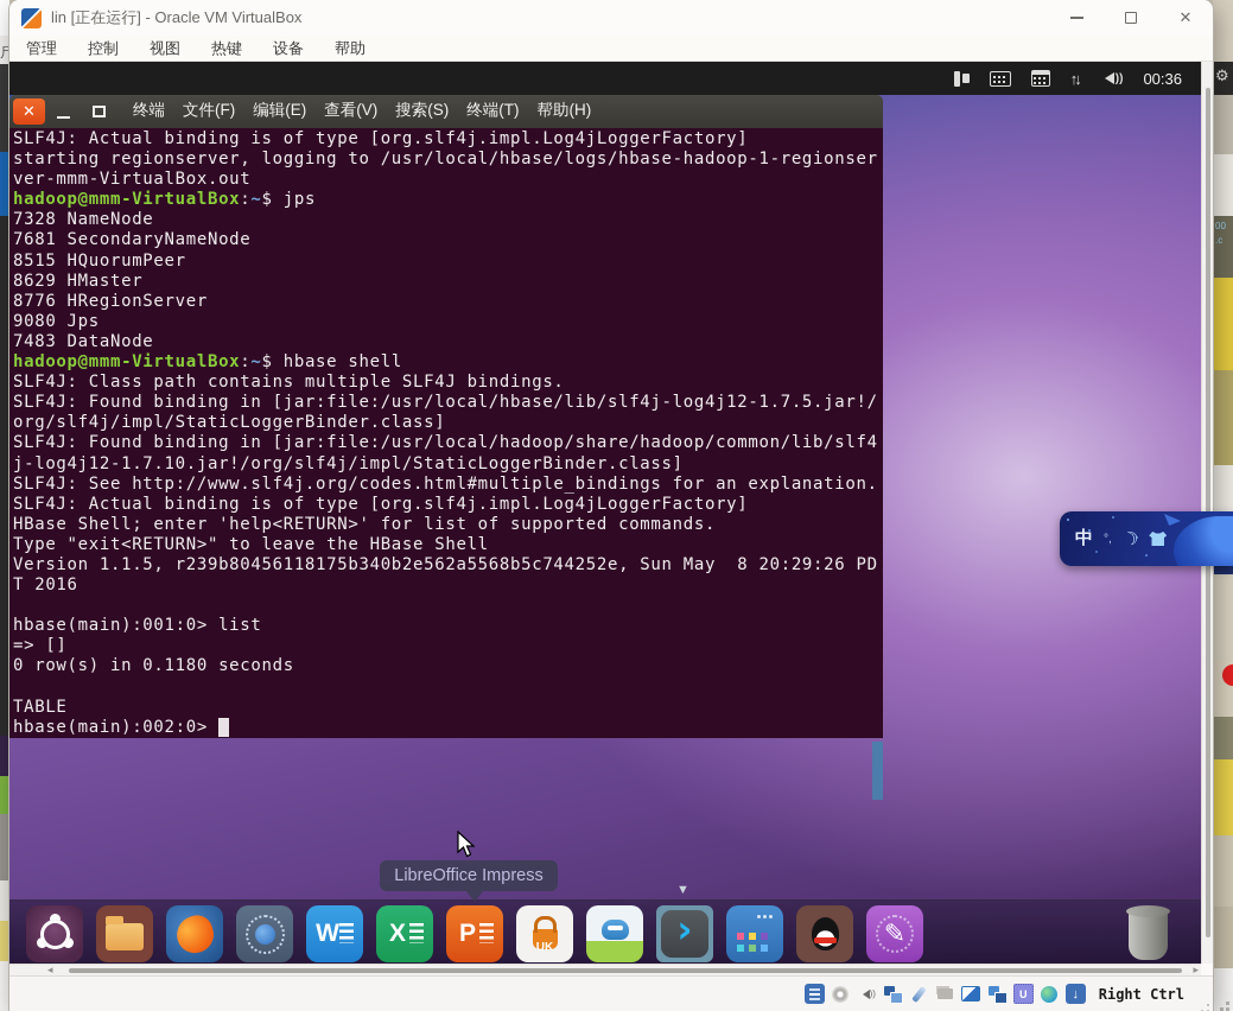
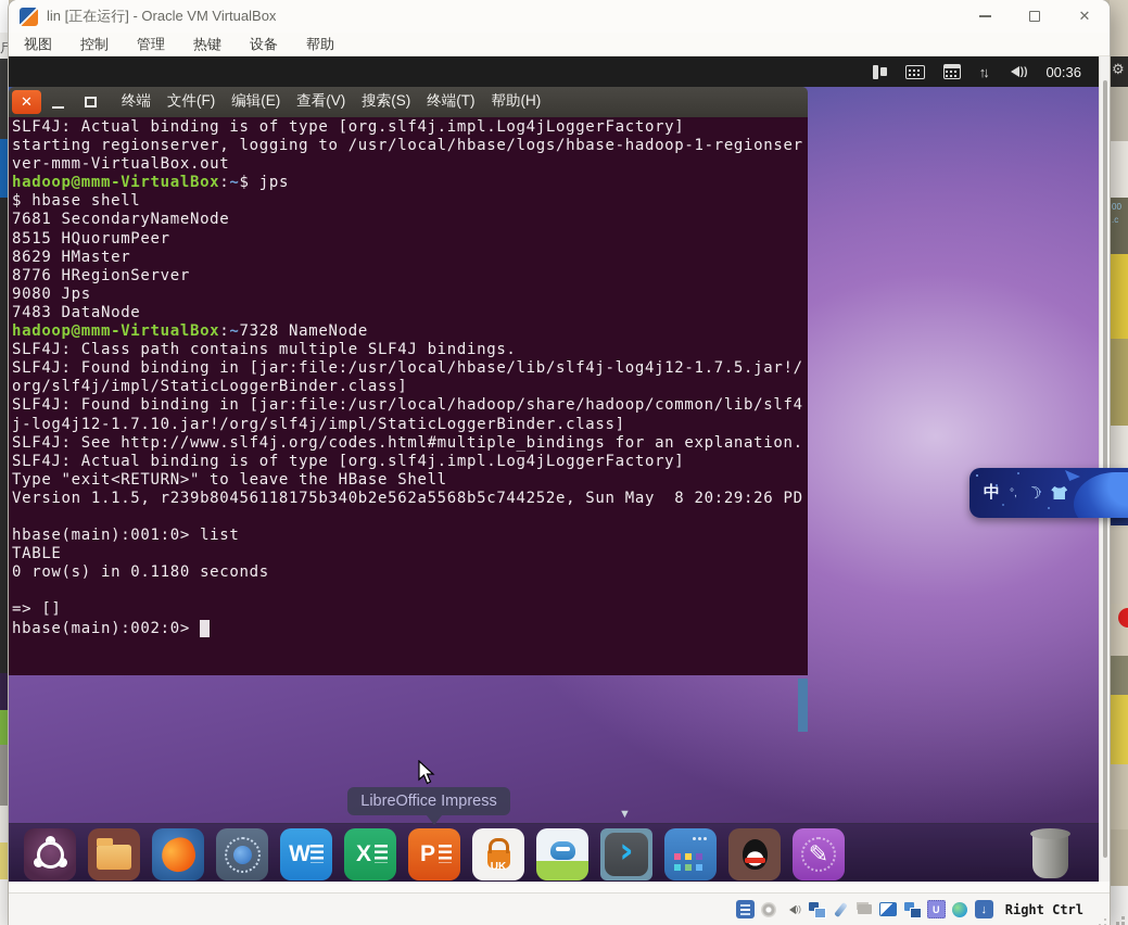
  斤
  ⚙
  00
  .c
  lin [正在运行] - Oracle VM VirtualBox
  ✕
- 管理
+ 视图
  控制
- 视图
+ 管理
  热键
  设备
  帮助
  00:36
  ✕
  终端
  文件(F)
  编辑(E)
  查看(V)
  搜索(S)
  终端(T)
  帮助(H)
  SLF4J: Actual binding is of type [org.slf4j.impl.Log4jLoggerFactory]
  starting regionserver, logging to /usr/local/hbase/logs/hbase-hadoop-1-regionser
  ver-mmm-VirtualBox.out
  hadoop@mmm-VirtualBox:~$ jps
- 7328 NameNode
+ $ hbase shell
  7681 SecondaryNameNode
  8515 HQuorumPeer
  8629 HMaster
  8776 HRegionServer
  9080 Jps
  7483 DataNode
- hadoop@mmm-VirtualBox:~$ hbase shell
+ hadoop@mmm-VirtualBox:~7328 NameNode
  SLF4J: Class path contains multiple SLF4J bindings.
  SLF4J: Found binding in [jar:file:/usr/local/hbase/lib/slf4j-log4j12-1.7.5.jar!/
  org/slf4j/impl/StaticLoggerBinder.class]
  SLF4J: Found binding in [jar:file:/usr/local/hadoop/share/hadoop/common/lib/slf4
  j-log4j12-1.7.10.jar!/org/slf4j/impl/StaticLoggerBinder.class]
  SLF4J: See http://www.slf4j.org/codes.html#multiple_bindings for an explanation.
  SLF4J: Actual binding is of type [org.slf4j.impl.Log4jLoggerFactory]
- HBase Shell; enter 'help<RETURN>' for list of supported commands.
  Type "exit<RETURN>" to leave the HBase Shell
  Version 1.1.5, r239b80456118175b340b2e562a5568b5c744252e, Sun May 8 20:29:26 PD
- T 2016
  hbase(main):001:0> list
- => []
+ TABLE
  0 row(s) in 0.1180 seconds
- TABLE
+ => []
  hbase(main):002:0>
  UK
  ▼
  LibreOffice Impress
- ◂
- ▸
  Right Ctrl
  中
  °,
